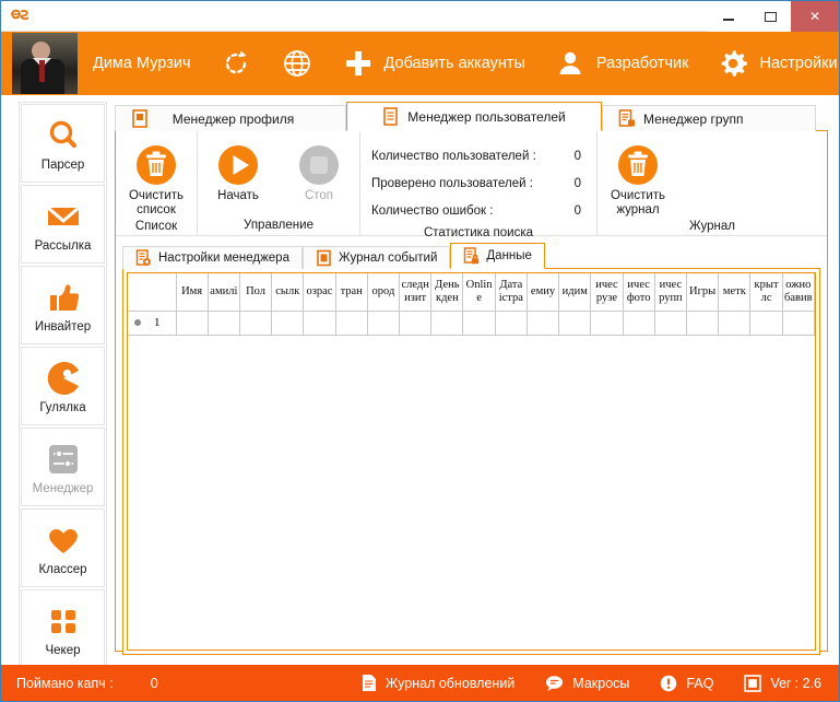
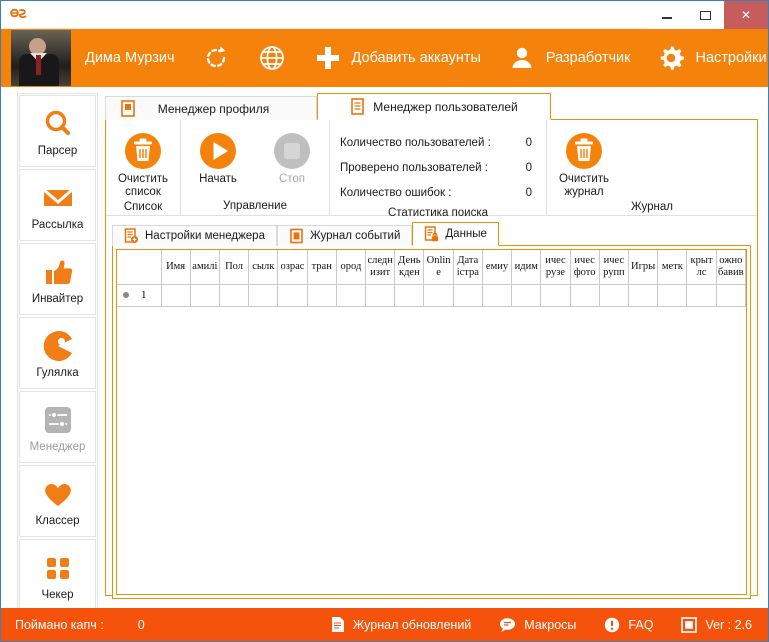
  ✕
  Дима Мурзич
  Добавить аккаунты
  Разработчик
  Настройки
  Парсер
  Рассылка
  Инвайтер
  Гулялка
  Менеджер
  Классер
  Чекер
  Менеджер профиля
  Менеджер пользователей
- Менеджер групп
  Очистить
  список
  Список
  Начать
  Стоп
  Управление
  Количество пользователей :
  0
  Проверено пользователей :
  0
  Количество ошибок :
  0
  Статистика поиска
  Очистить
  журнал
  Журнал
  Настройки менеджера
  Журнал событий
  Данные
  	Имя	амилі	Пол	сылк	озрас	тран	ород	следн изит	День кден	Online	Дата істра	емиу	идим	ичес рузе	ичес фото	ичес рупп	Игры	метк	крыт лс	ожно бавив
  1
  Поймано капч :
  0
  Журнал обновлений
  Макросы
  FAQ
  Ver : 2.6
